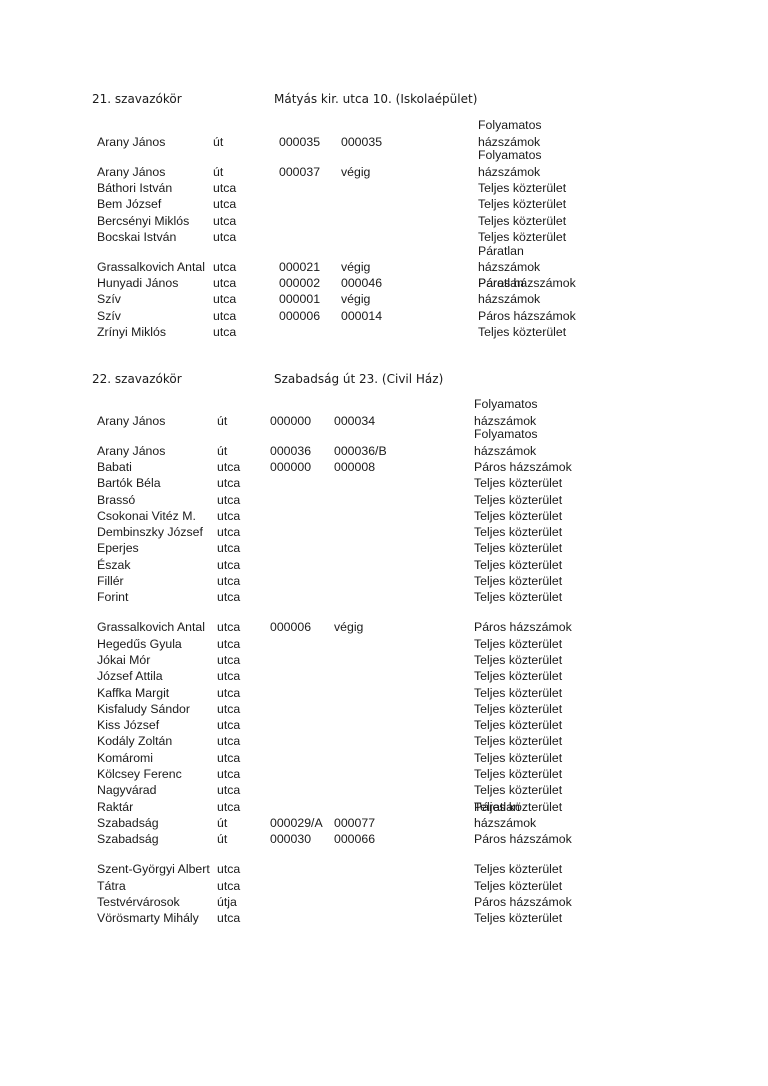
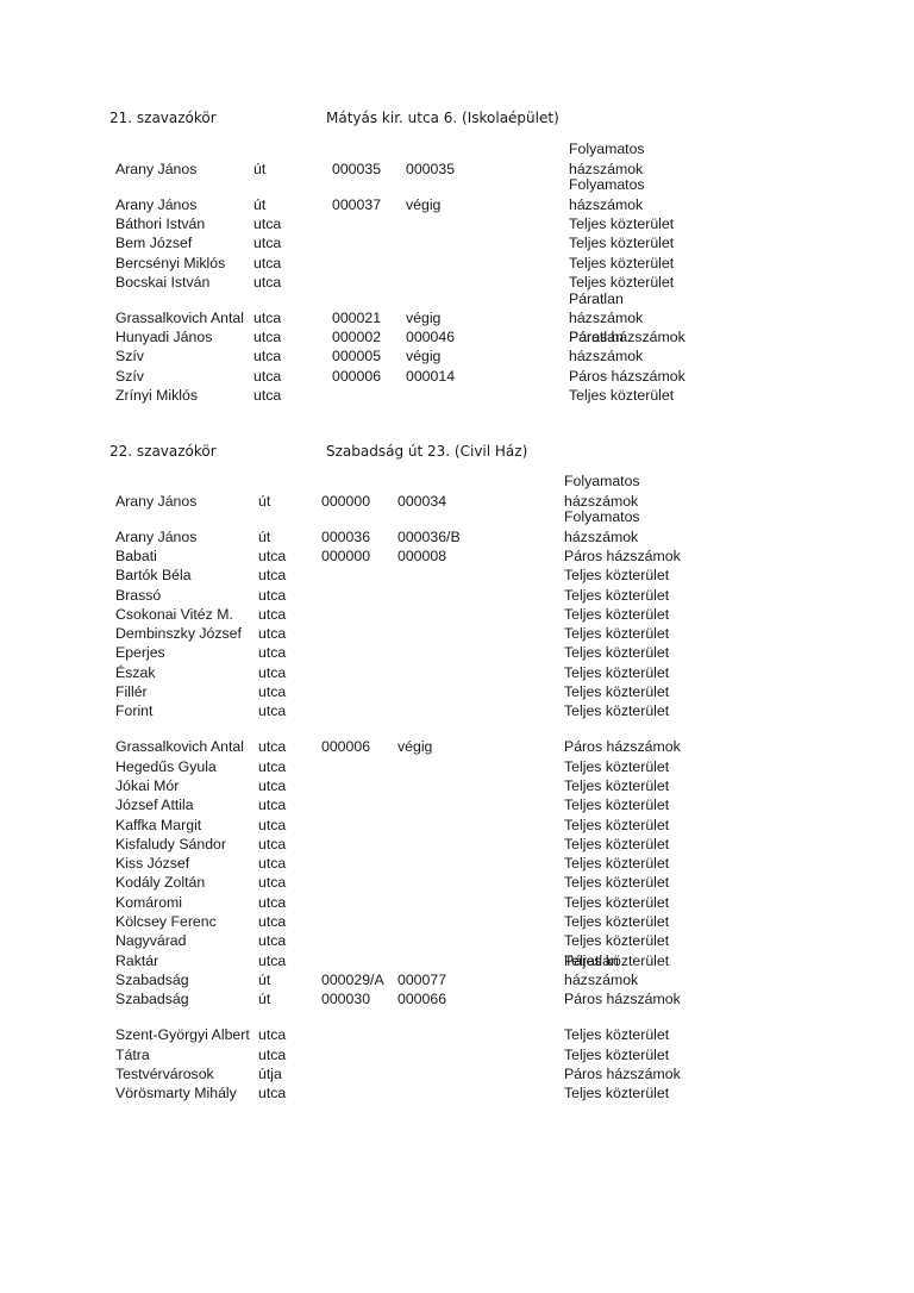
  21. szavazókör
- Mátyás kir. utca 10. (Iskolaépület)
+ Mátyás kir. utca 6. (Iskolaépület)
  Arany János
  út
  000035
  000035
  Folyamatos házszámok
  Arany János
  út
  000037
  végig
  Folyamatos házszámok
  Báthori István
  utca
  Teljes közterület
  Bem József
  utca
  Teljes közterület
  Bercsényi Miklós
  utca
  Teljes közterület
  Bocskai István
  utca
  Teljes közterület
  Grassalkovich Antal
  utca
  000021
  végig
  Páratlan házszámok
  Hunyadi János
  utca
  000002
  000046
  Páros házszámok
  Szív
  utca
- 000001
+ 000005
  végig
  Páratlan házszámok
  Szív
  utca
  000006
  000014
  Páros házszámok
  Zrínyi Miklós
  utca
  Teljes közterület
  22. szavazókör
  Szabadság út 23. (Civil Ház)
  Arany János
  út
  000000
  000034
  Folyamatos házszámok
  Arany János
  út
  000036
  000036/B
  Folyamatos házszámok
  Babati
  utca
  000000
  000008
  Páros házszámok
  Bartók Béla
  utca
  Teljes közterület
  Brassó
  utca
  Teljes közterület
  Csokonai Vitéz M.
  utca
  Teljes közterület
  Dembinszky József
  utca
  Teljes közterület
  Eperjes
  utca
  Teljes közterület
  Észak
  utca
  Teljes közterület
  Fillér
  utca
  Teljes közterület
  Forint
  utca
  Teljes közterület
  Grassalkovich Antal
  utca
  000006
  végig
  Páros házszámok
  Hegedűs Gyula
  utca
  Teljes közterület
  Jókai Mór
  utca
  Teljes közterület
  József Attila
  utca
  Teljes közterület
  Kaffka Margit
  utca
  Teljes közterület
  Kisfaludy Sándor
  utca
  Teljes közterület
  Kiss József
  utca
  Teljes közterület
  Kodály Zoltán
  utca
  Teljes közterület
  Komáromi
  utca
  Teljes közterület
  Kölcsey Ferenc
  utca
  Teljes közterület
  Nagyvárad
  utca
  Teljes közterület
  Raktár
  utca
  Teljes közterület
  Szabadság
  út
  000029/A
  000077
  Páratlan házszámok
  Szabadság
  út
  000030
  000066
  Páros házszámok
  Szent-Györgyi Albert
  utca
  Teljes közterület
  Tátra
  utca
  Teljes közterület
  Testvérvárosok
  útja
  Páros házszámok
  Vörösmarty Mihály
  utca
  Teljes közterület
